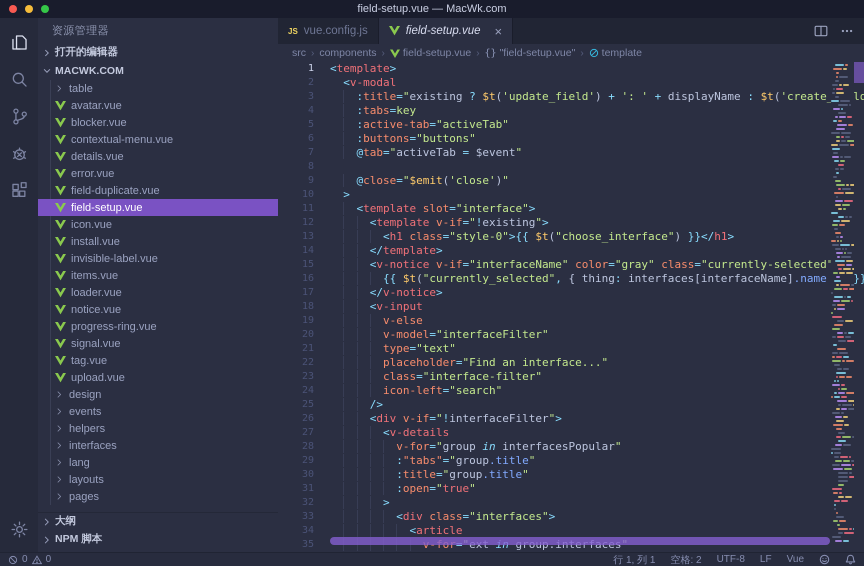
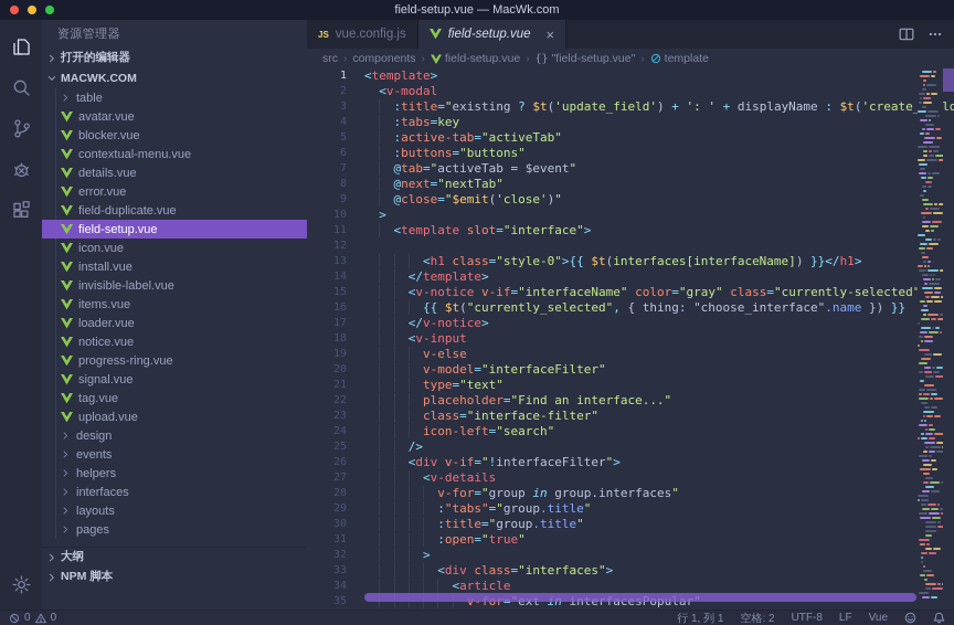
  field-setup.vue — MacWk.com
  资源管理器
  打开的编辑器
  MACWK.COM
  table
  avatar.vue
  blocker.vue
  contextual-menu.vue
  details.vue
  error.vue
  field-duplicate.vue
  field-setup.vue
  icon.vue
  install.vue
  invisible-label.vue
  items.vue
  loader.vue
  notice.vue
  progress-ring.vue
  signal.vue
  tag.vue
  upload.vue
  design
  events
  helpers
  interfaces
- lang
  layouts
  pages
  大纲
  NPM 脚本
  JS
  vue.config.js
  field-setup.vue
  ×
  src
  ›
  components
  ›
  field-setup.vue
  ›
  {}
  "field-setup.vue"
  ›
  template
  1
  <template>
  2
  <v-modal
  3
  :title="existing ? $t('update_field') + ': ' + displayName : $t('createld
  4
  :tabs=key
  5
  :active-tab="activeTab"
  6
  :buttons="buttons"
  7
  @tab="activeTab = $event"
  8
+ @next="nextTab"
  9
  @close="$emit('close')"
  10
  >
  11
  <template slot="interface">
  12
- <template v-if="!existing">
  13
- <h1 class="style-0">{{ $t("choose_interface") }}</h1>
+ <h1 class="style-0">{{ $t(interfaces[interfaceName]) }}</h1>
  14
  </template>
  15
  <v-notice v-if="interfaceName" color="gray" class="currently-selected
  16
- {{ $t("currently_selected", { thing: interfaces[interfaceName].name }}
+ {{ $t("currently_selected", { thing: "choose_interface".name }) }}
  17
  </v-notice>
  18
  <v-input
  19
  v-else
  20
  v-model="interfaceFilter"
  21
  type="text"
  22
  placeholder="Find an interface..."
  23
  class="interface-filter"
  24
  icon-left="search"
  25
  />
  26
  <div v-if="!interfaceFilter">
  27
  <v-details
  28
- v-for="group in interfacesPopular"
+ v-for="group in group.interfaces"
  29
  :"tabs"="group.title"
  30
  :title="group.title"
  31
  :open="true"
  32
  >
  33
  <div class="interfaces">
  34
  <article
  35
- v-for="ext in group.interfaces"
+ v-for="ext in interfacesPopular"
  0
  0
  行 1, 列 1
  空格: 2
  UTF-8
  LF
  Vue
